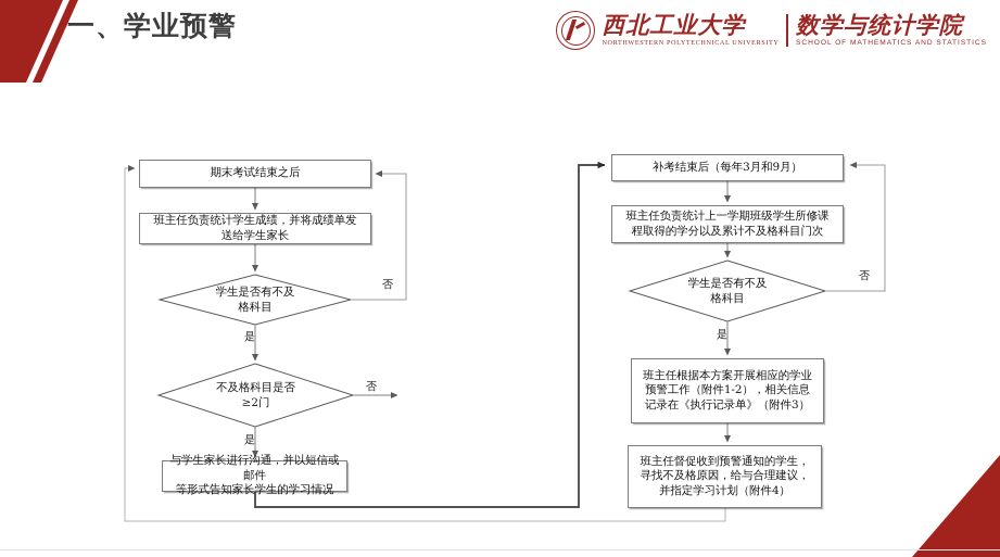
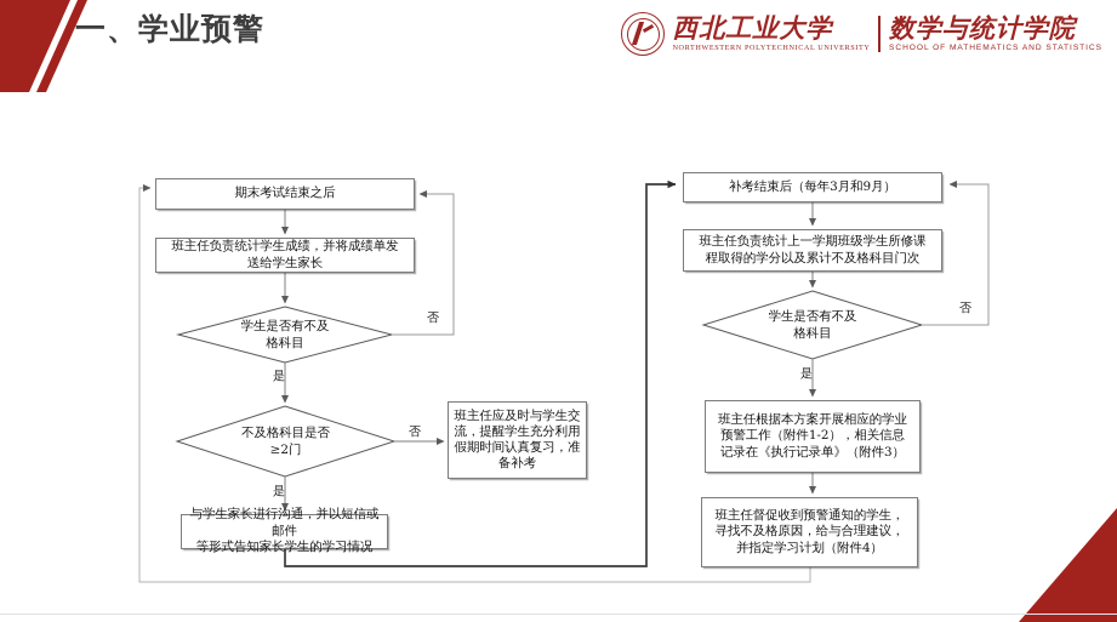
  一、学业预警
  西北工业大学
  数学与统计学院
  期末考试结束之后
  班主任负责统计学生成绩，并将成绩单发
  送给学生家长
  学生是否有不及
  格科目
  不及格科目是否
  ≥2门
+ 班主任应及时与学生交
+ 流，提醒学生充分利用
+ 假期时间认真复习，准
+ 备补考
  与学生家长进行沟通，并以短信或邮件
  等形式告知家长学生的学习情况
  是
  否
  是
  否
  补考结束后（每年3月和9月）
  班主任负责统计上一学期班级学生所修课
  程取得的学分以及累计不及格科目门次
  学生是否有不及
  格科目
  班主任根据本方案开展相应的学业
  预警工作（附件1-2），相关信息
  记录在《执行记录单》（附件3）
  班主任督促收到预警通知的学生，
  寻找不及格原因，给与合理建议，
  并指定学习计划（附件4）
  是
  否
